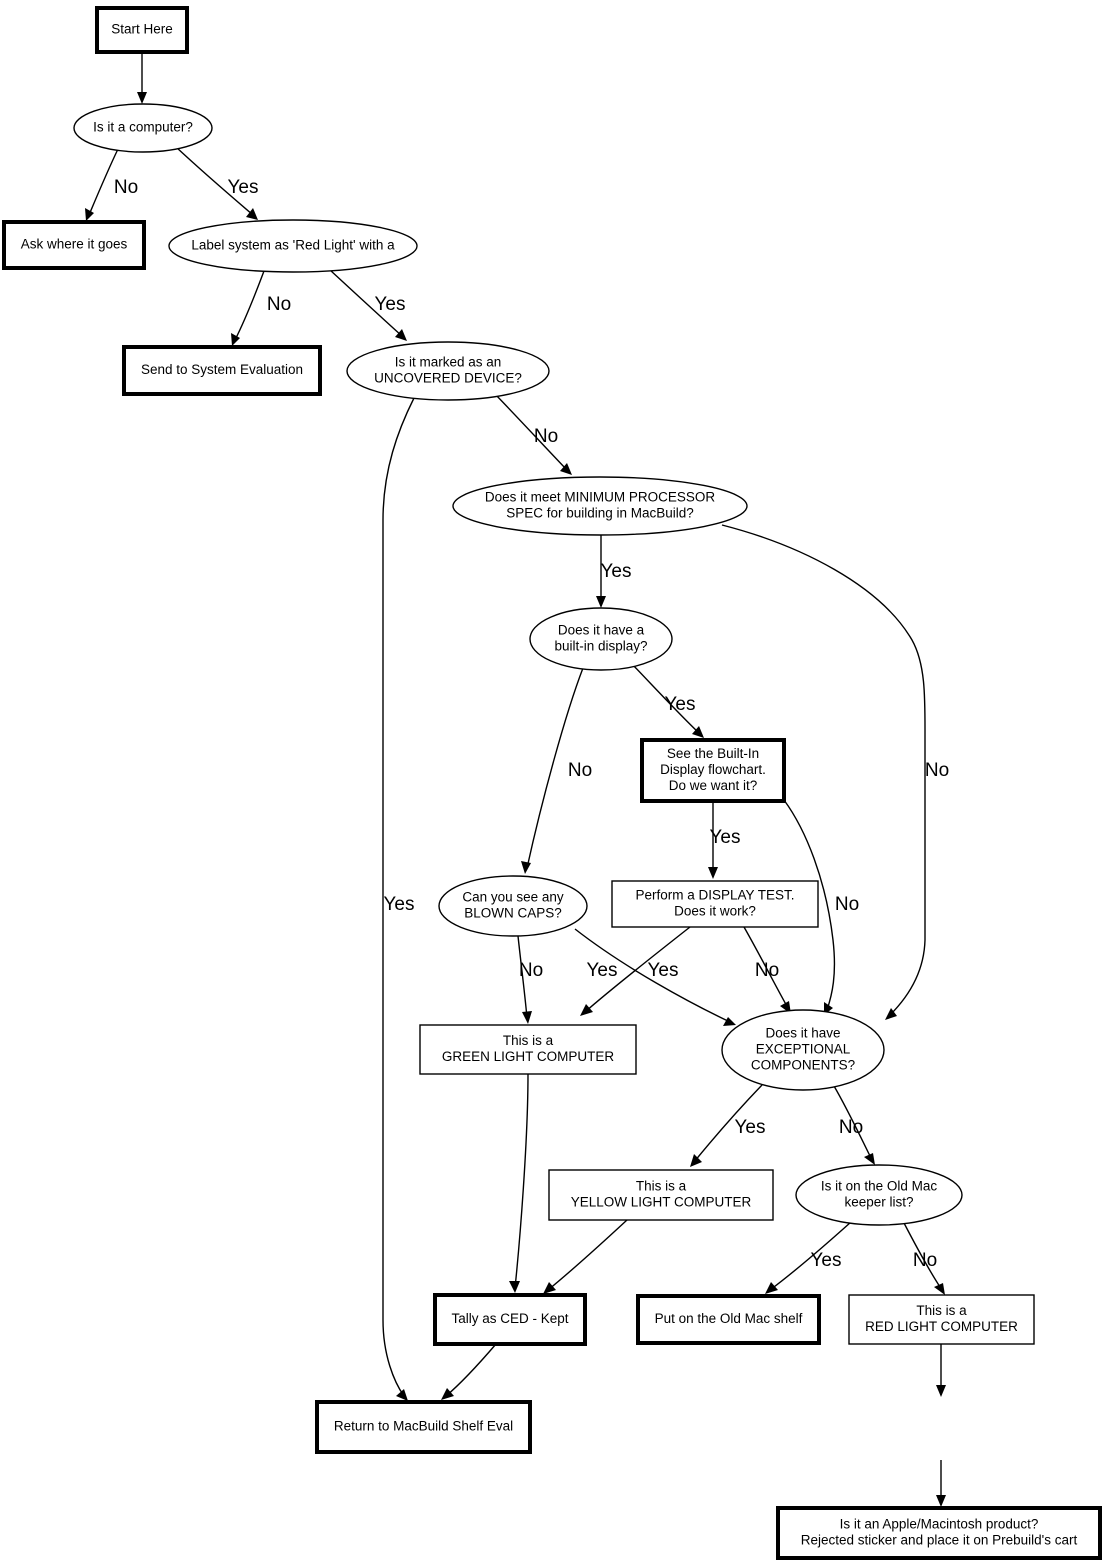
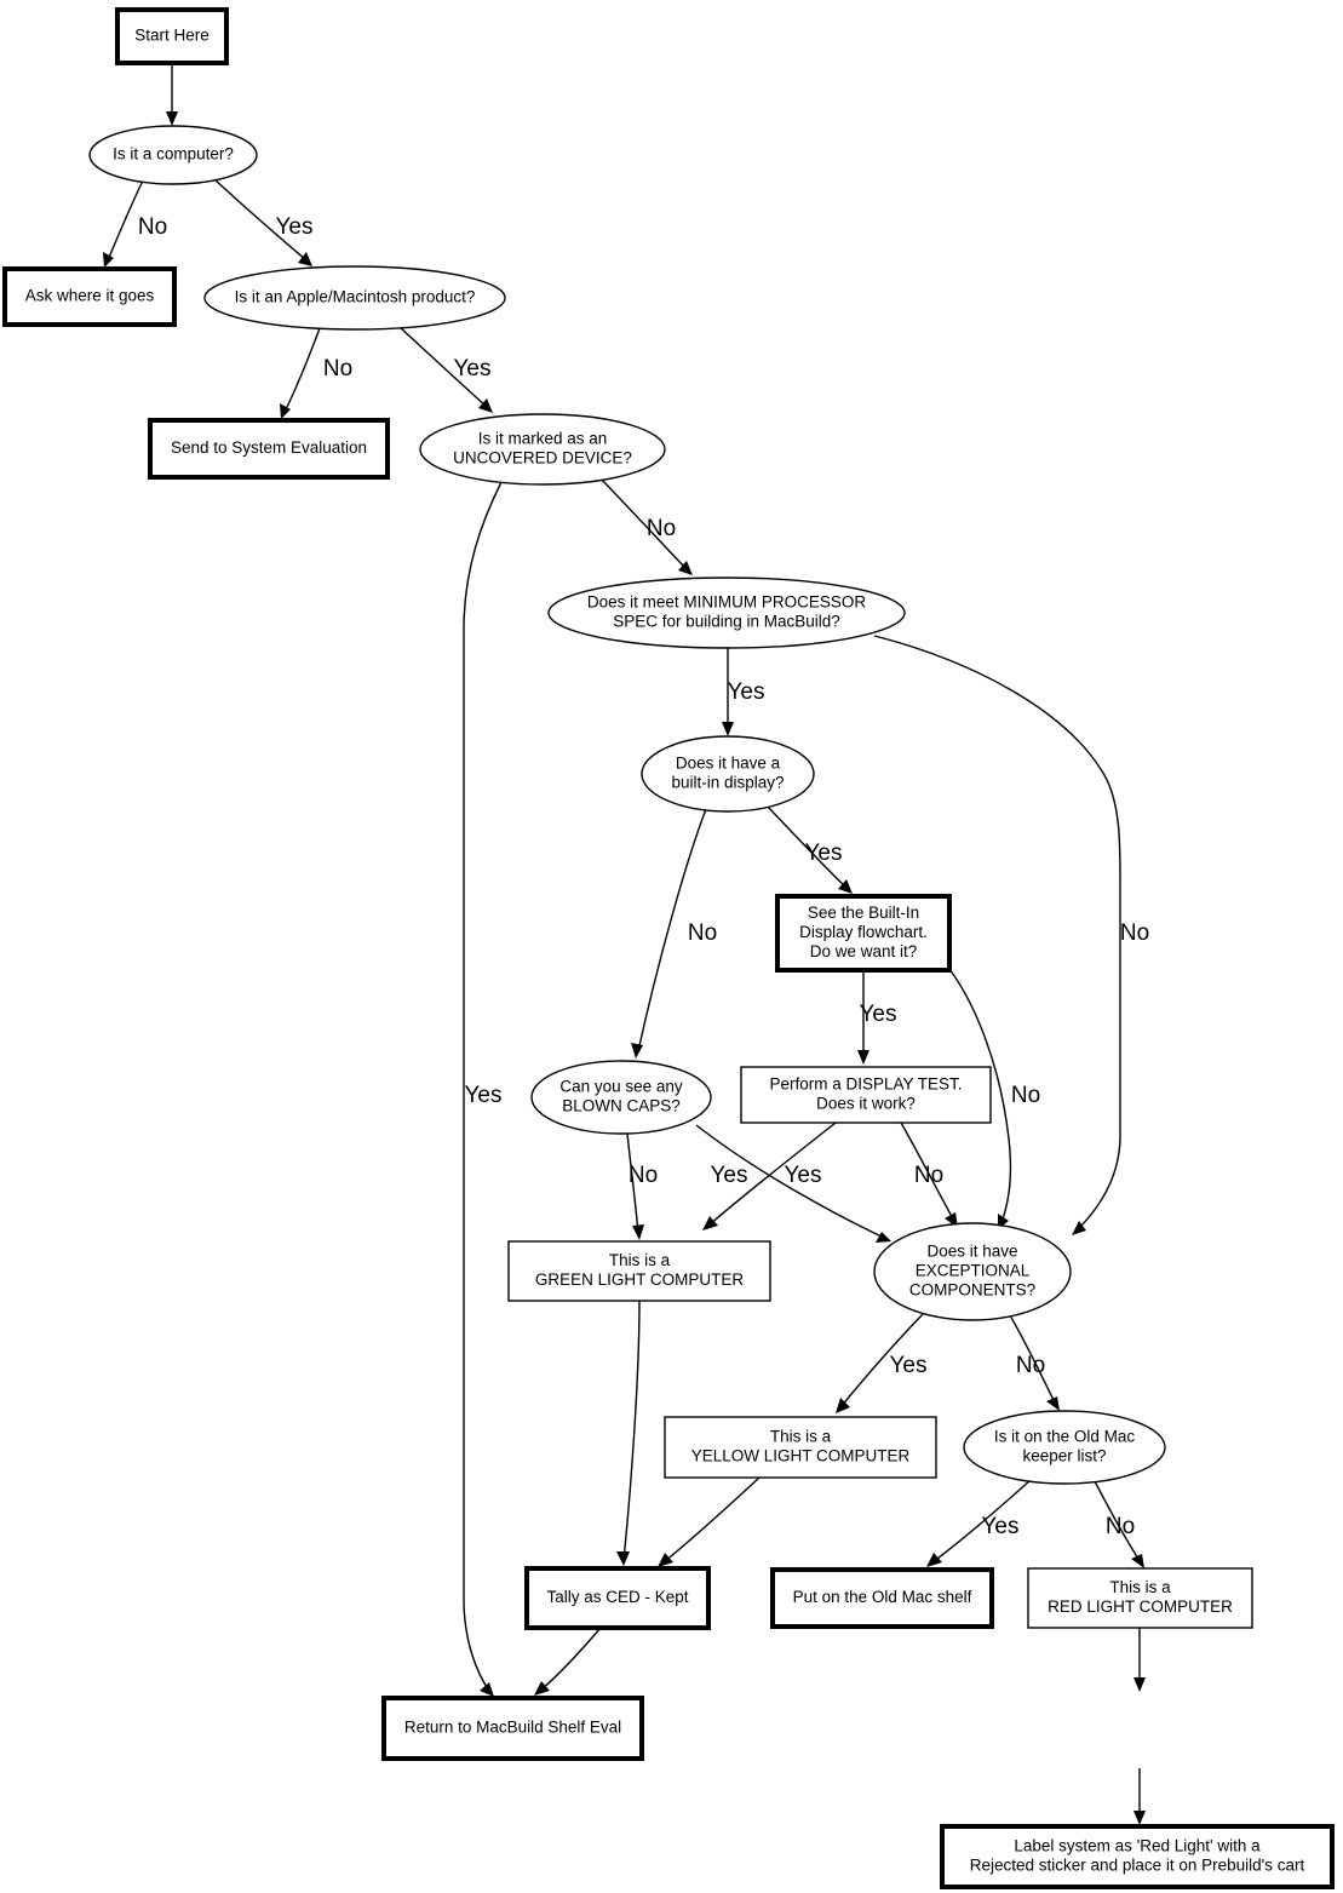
  Start Here
  Is it a computer?
  Ask where it goes
- Label system as 'Red Light' with a
+ Is it an Apple/Macintosh product?
  Send to System Evaluation
  Is it marked as an
  UNCOVERED DEVICE?
  Does it meet MINIMUM PROCESSOR
  SPEC for building in MacBuild?
  Does it have a
  built-in display?
  See the Built-In
  Display flowchart.
  Do we want it?
  Can you see any
  BLOWN CAPS?
  Perform a DISPLAY TEST.
  Does it work?
  This is a
  GREEN LIGHT COMPUTER
  Does it have
  EXCEPTIONAL
  COMPONENTS?
  This is a
  YELLOW LIGHT COMPUTER
  Is it on the Old Mac
  keeper list?
  Tally as CED - Kept
  Put on the Old Mac shelf
  This is a
  RED LIGHT COMPUTER
  Return to MacBuild Shelf Eval
- Is it an Apple/Macintosh product?
+ Label system as 'Red Light' with a
  Rejected sticker and place it on Prebuild's cart
  No
  Yes
  No
  Yes
  No
  Yes
  Yes
  No
  No
  Yes
  Yes
  No
  No
  Yes
  Yes
  No
  Yes
  No
  Yes
  No
